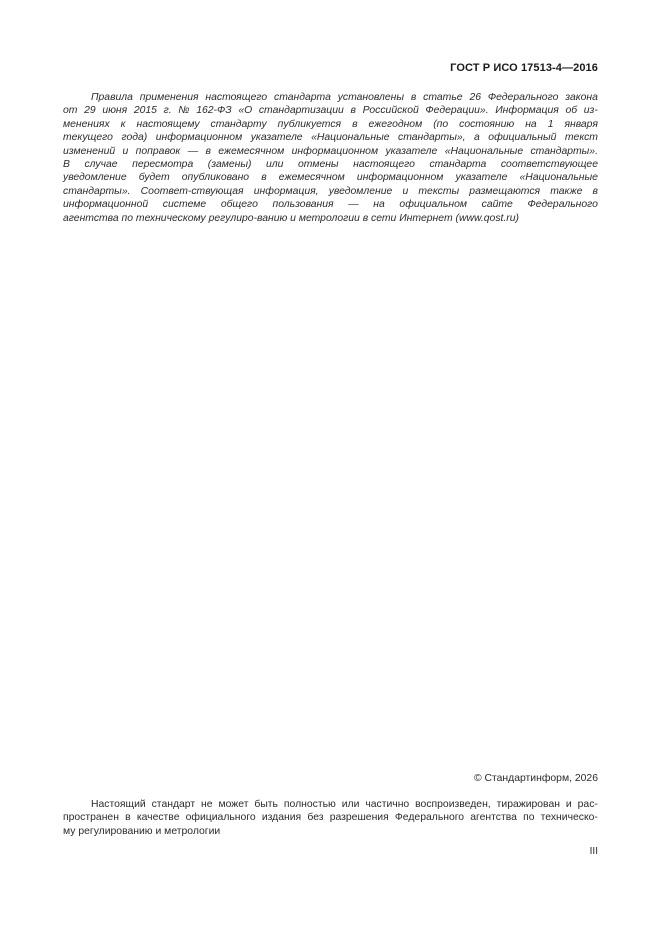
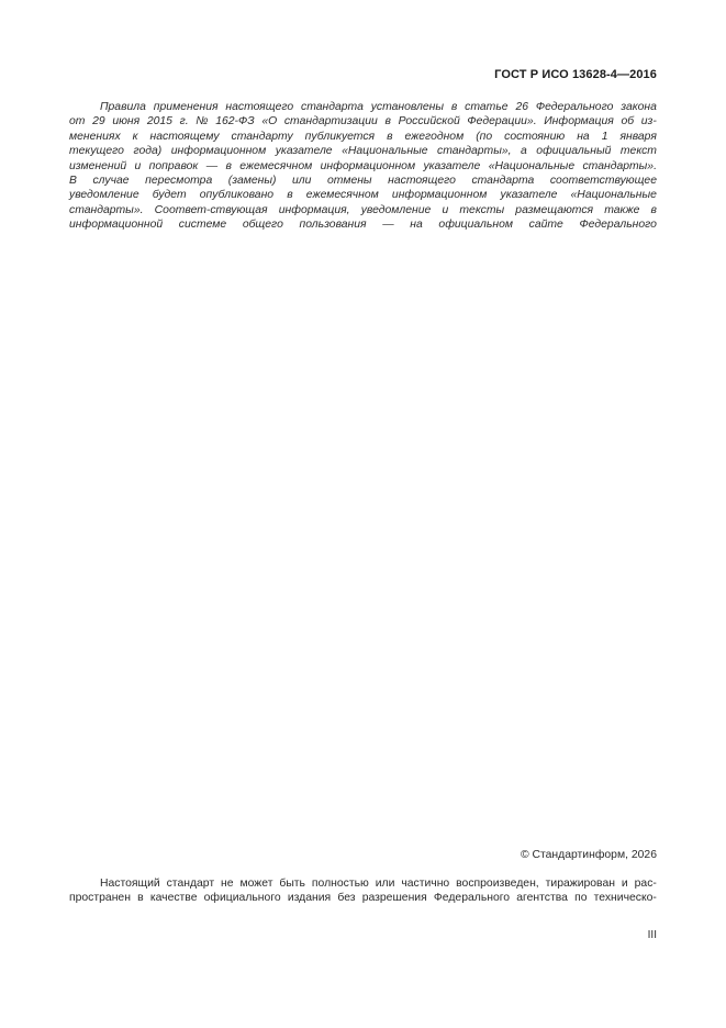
- ГОСТ Р ИСО 17513-4—2016
+ ГОСТ Р ИСО 13628-4—2016
  Правила
  применения
  настоящего
  стандарта
  установлены
  в
  статье
  26
  Федерального
  закона
  от
  29
  июня
  2015
  г.
  №
  162-ФЗ
  «О
  стандартизации
  в
  Российской
  Федерации».
  Информация
  об
  из-
  менениях
  к
  настоящему
  стандарту
  публикуется
  в
  ежегодном
  (по
  состоянию
  на
  1
  января
  текущего
  года)
  информационном
  указателе
  «Национальные
  стандарты»,
  а
  официальный
  текст
  изменений
  и
  поправок
  —
  в
  ежемесячном
  информационном
  указателе
  «Национальные
  стандарты».
  В
  случае
  пересмотра
  (замены)
  или
  отмены
  настоящего
  стандарта
  соответствующее
  уведомление
  будет
  опубликовано
  в
  ежемесячном
  информационном
  указателе
  «Национальные
  стандарты».
  Соответ-ствующая
  информация,
  уведомление
  и
  тексты
  размещаются
  также
  в
  информационной
  системе
  общего
  пользования
  —
  на
  официальном
  сайте
  Федерального
- агентства по техническому регулиро-ванию и метрологии в сети Интернет (www.qost.ru)
  © Стандартинформ, 2026
  Настоящий
  стандарт
  не
  может
  быть
  полностью
  или
  частично
  воспроизведен,
  тиражирован
  и
  рас-
  пространен
  в
  качестве
  официального
  издания
  без
  разрешения
  Федерального
  агентства
  по
  техническо-
- му регулированию и метрологии
  III
